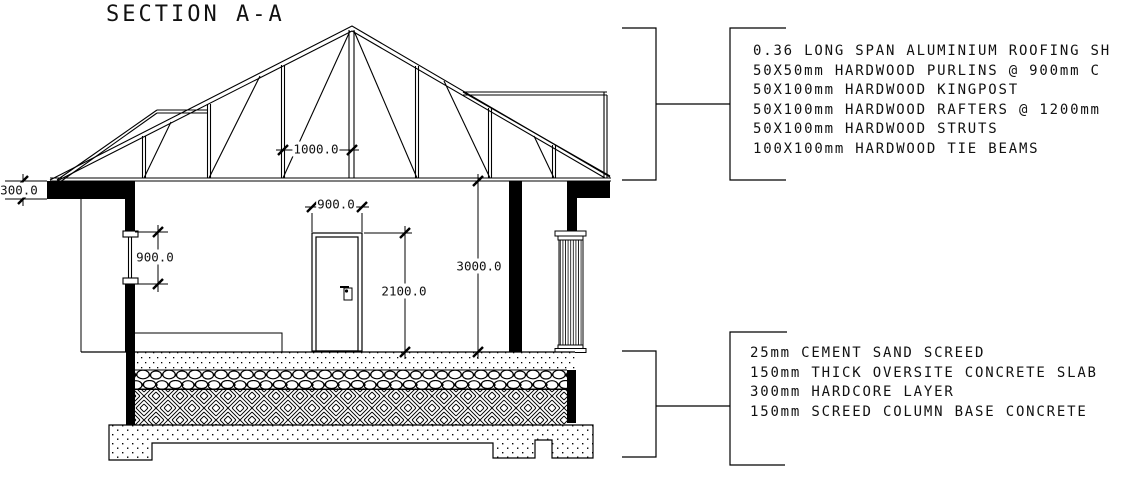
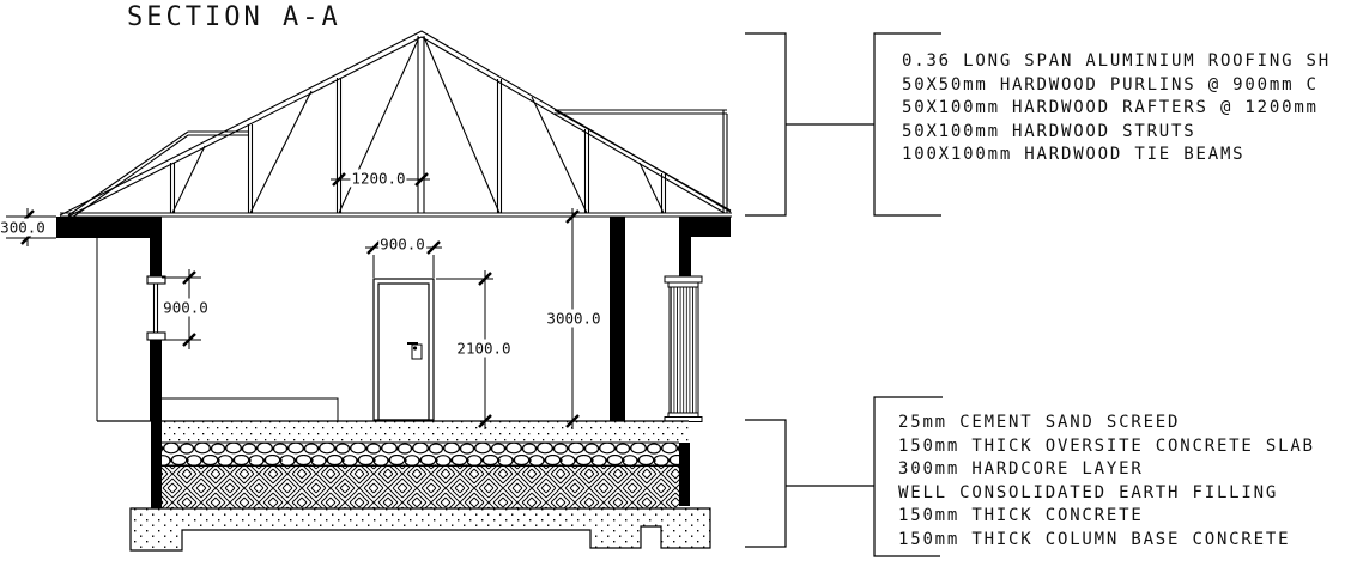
  SECTION A-A
  300.0
  900.0
  900.0
  2100.0
  3000.0
- 1000.0
+ 1200.0
  0.36 LONG SPAN ALUMINIUM ROOFING SH
  50X50mm HARDWOOD PURLINS @ 900mm C
- 50X100mm HARDWOOD KINGPOST
  50X100mm HARDWOOD RAFTERS @ 1200mm
  50X100mm HARDWOOD STRUTS
  100X100mm HARDWOOD TIE BEAMS
  25mm CEMENT SAND SCREED
  150mm THICK OVERSITE CONCRETE SLAB
  300mm HARDCORE LAYER
+ WELL CONSOLIDATED EARTH FILLING
+ 150mm THICK CONCRETE
- 150mm SCREED COLUMN BASE CONCRETE
+ 150mm THICK COLUMN BASE CONCRETE
